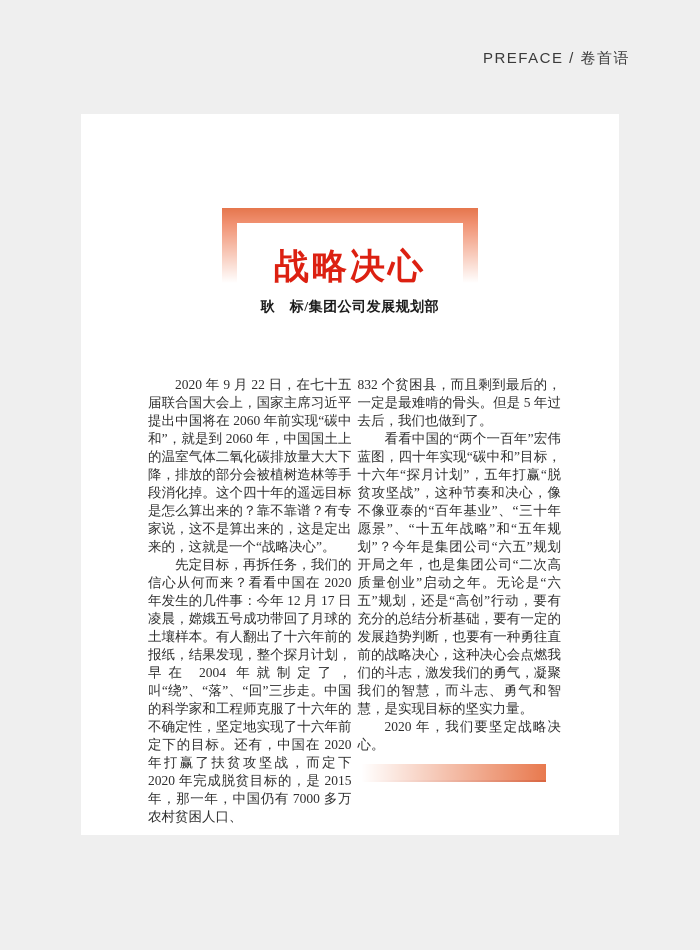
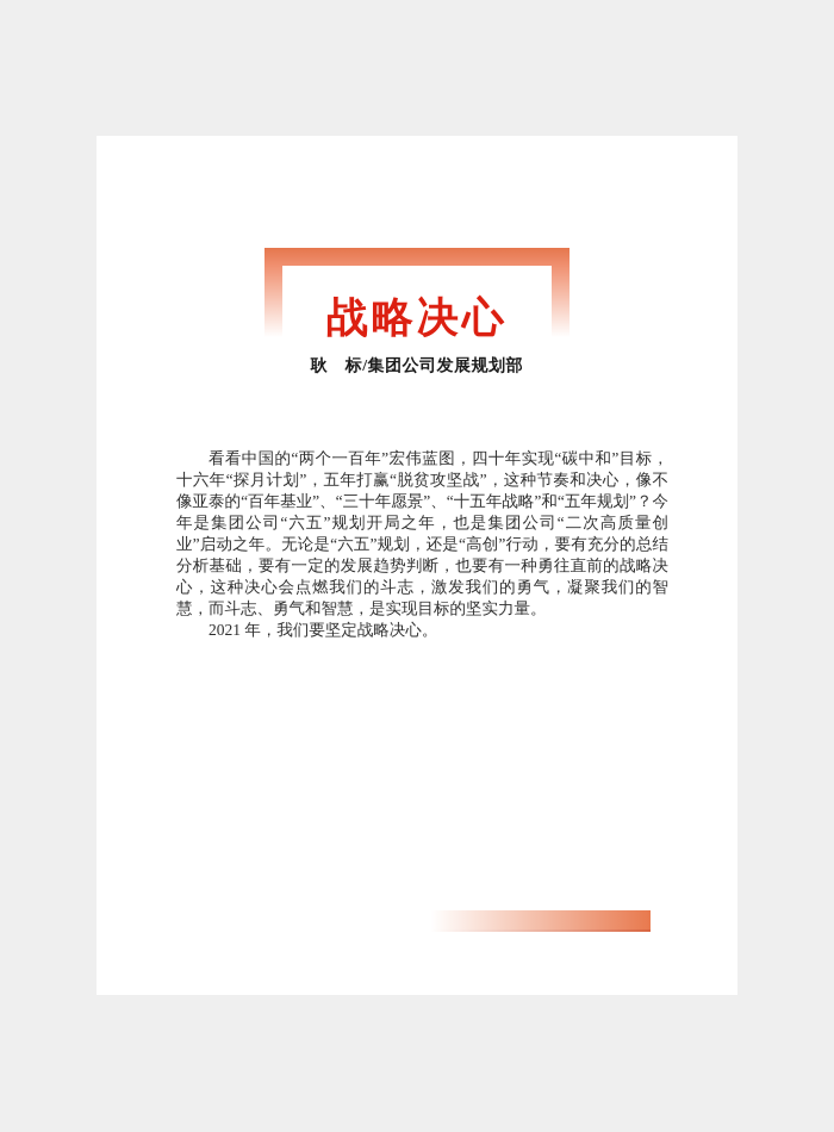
- PREFACE / 卷首语
  战略决心
  耿 标/集团公司发展规划部
- 2020 年 9 月 22 日，在七十五届联合国大会上，国家主席习近平提出中国将在 2060 年前实现“碳中和”，就是到 2060 年，中国国土上的温室气体二氧化碳排放量大大下降，排放的部分会被植树造林等手段消化掉。这个四十年的遥远目标是怎么算出来的？靠不靠谱？有专家说，这不是算出来的，这是定出来的，这就是一个“战略决心”。
- 先定目标，再拆任务，我们的信心从何而来？看看中国在 2020 年发生的几件事：今年 12 月 17 日凌晨，嫦娥五号成功带回了月球的土壤样本。有人翻出了十六年前的报纸，结果发现，整个探月计划，早在 2004 年就制定了，叫“绕”、“落”、“回”三步走。中国的科学家和工程师克服了十六年的不确定性，坚定地实现了十六年前定下的目标。还有，中国在 2020 年打赢了扶贫攻坚战，而定下 2020 年完成脱贫目标的，是 2015 年，那一年，中国仍有 7000 多万农村贫困人口、
- 832 个贫困县，而且剩到最后的，一定是最难啃的骨头。但是 5 年过去后，我们也做到了。
  看看中国的“两个一百年”宏伟蓝图，四十年实现“碳中和”目标，十六年“探月计划”，五年打赢“脱贫攻坚战”，这种节奏和决心，像不像亚泰的“百年基业”、“三十年愿景”、“十五年战略”和“五年规划”？今年是集团公司“六五”规划开局之年，也是集团公司“二次高质量创业”启动之年。无论是“六五”规划，还是“高创”行动，要有充分的总结分析基础，要有一定的发展趋势判断，也要有一种勇往直前的战略决心，这种决心会点燃我们的斗志，激发我们的勇气，凝聚我们的智慧，而斗志、勇气和智慧，是实现目标的坚实力量。
- 2020 年，我们要坚定战略决心。
+ 2021 年，我们要坚定战略决心。
